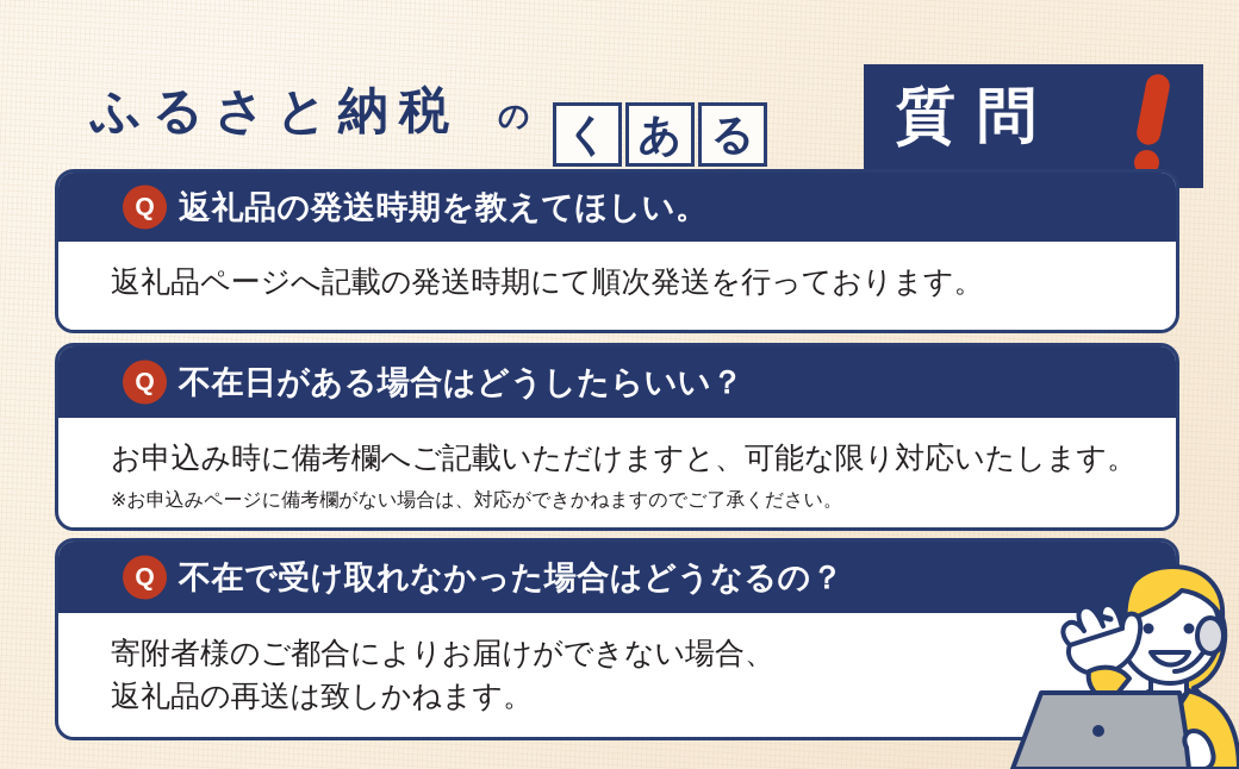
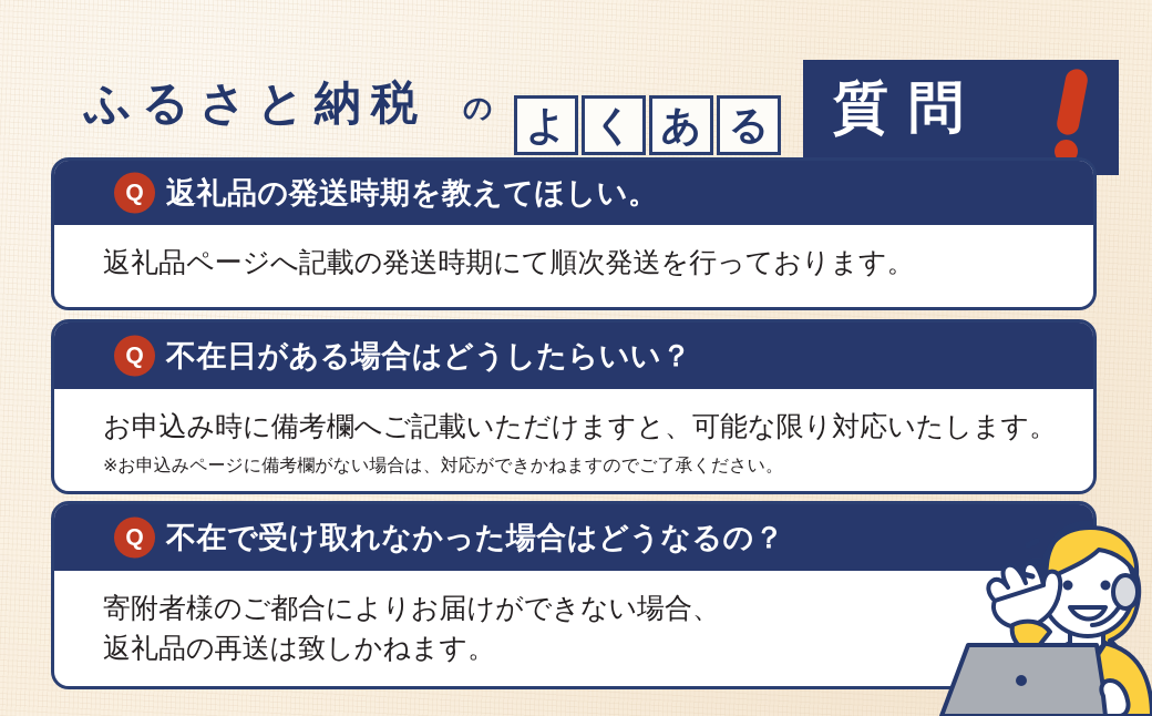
  ふるさと納税
  の
+ よ
  く
  あ
  る
  質問
  Q
  返礼品の発送時期を教えてほしい。
  返礼品ページへ記載の発送時期にて順次発送を行っております。
  Q
  不在日がある場合はどうしたらいい？
  お申込み時に備考欄へご記載いただけますと、可能な限り対応いたします。
  ※お申込みページに備考欄がない場合は、対応ができかねますのでご了承ください。
  Q
  不在で受け取れなかった場合はどうなるの？
  寄附者様のご都合によりお届けができない場合、
  返礼品の再送は致しかねます。
